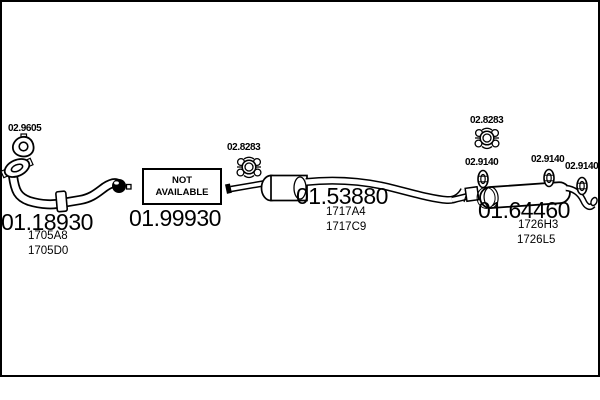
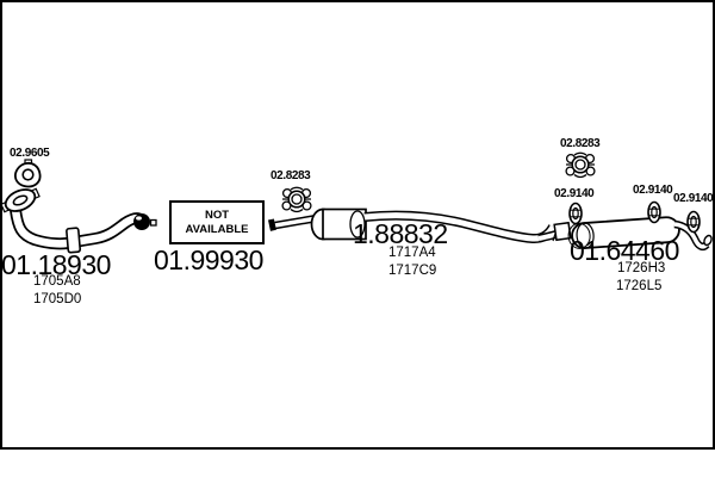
  02.9605
  01.18930
  1705A8
  1705D0
  NOT
  AVAILABLE
  01.99930
  02.8283
- 01.53880
+ 1.88832
  1717A4
  1717C9
  02.8283
  02.9140
  02.9140
  02.9140
  01.64460
  1726H3
  1726L5
